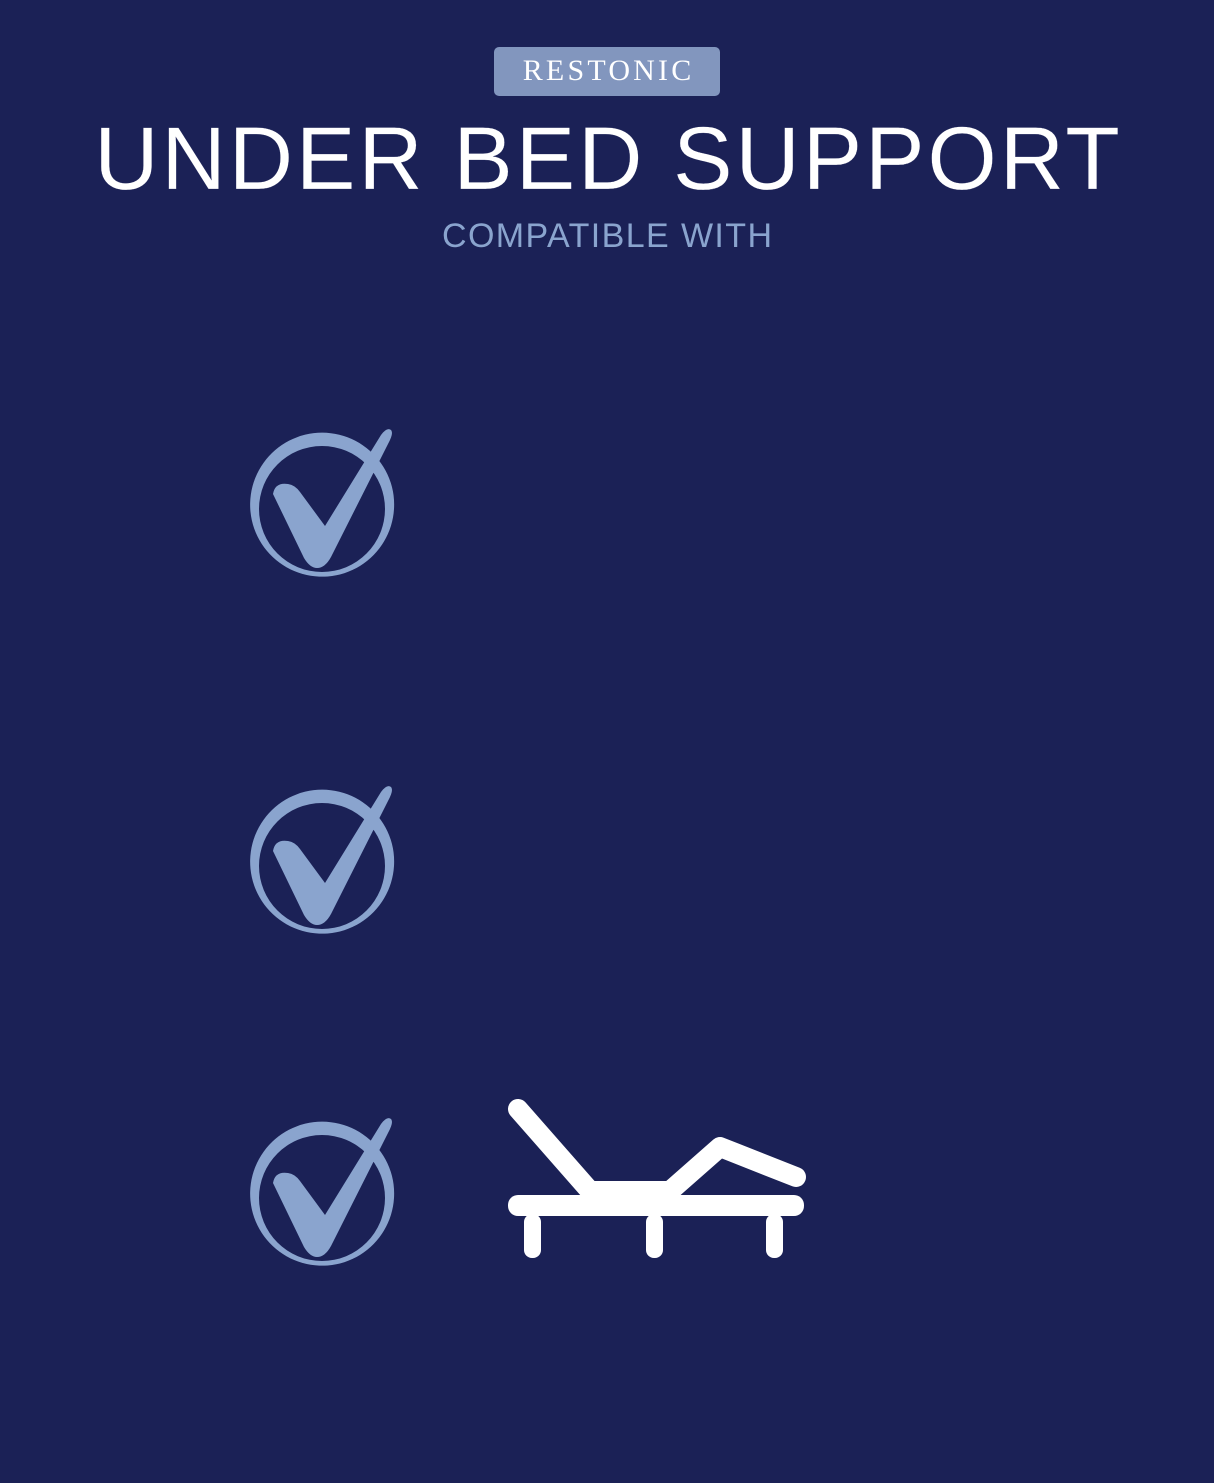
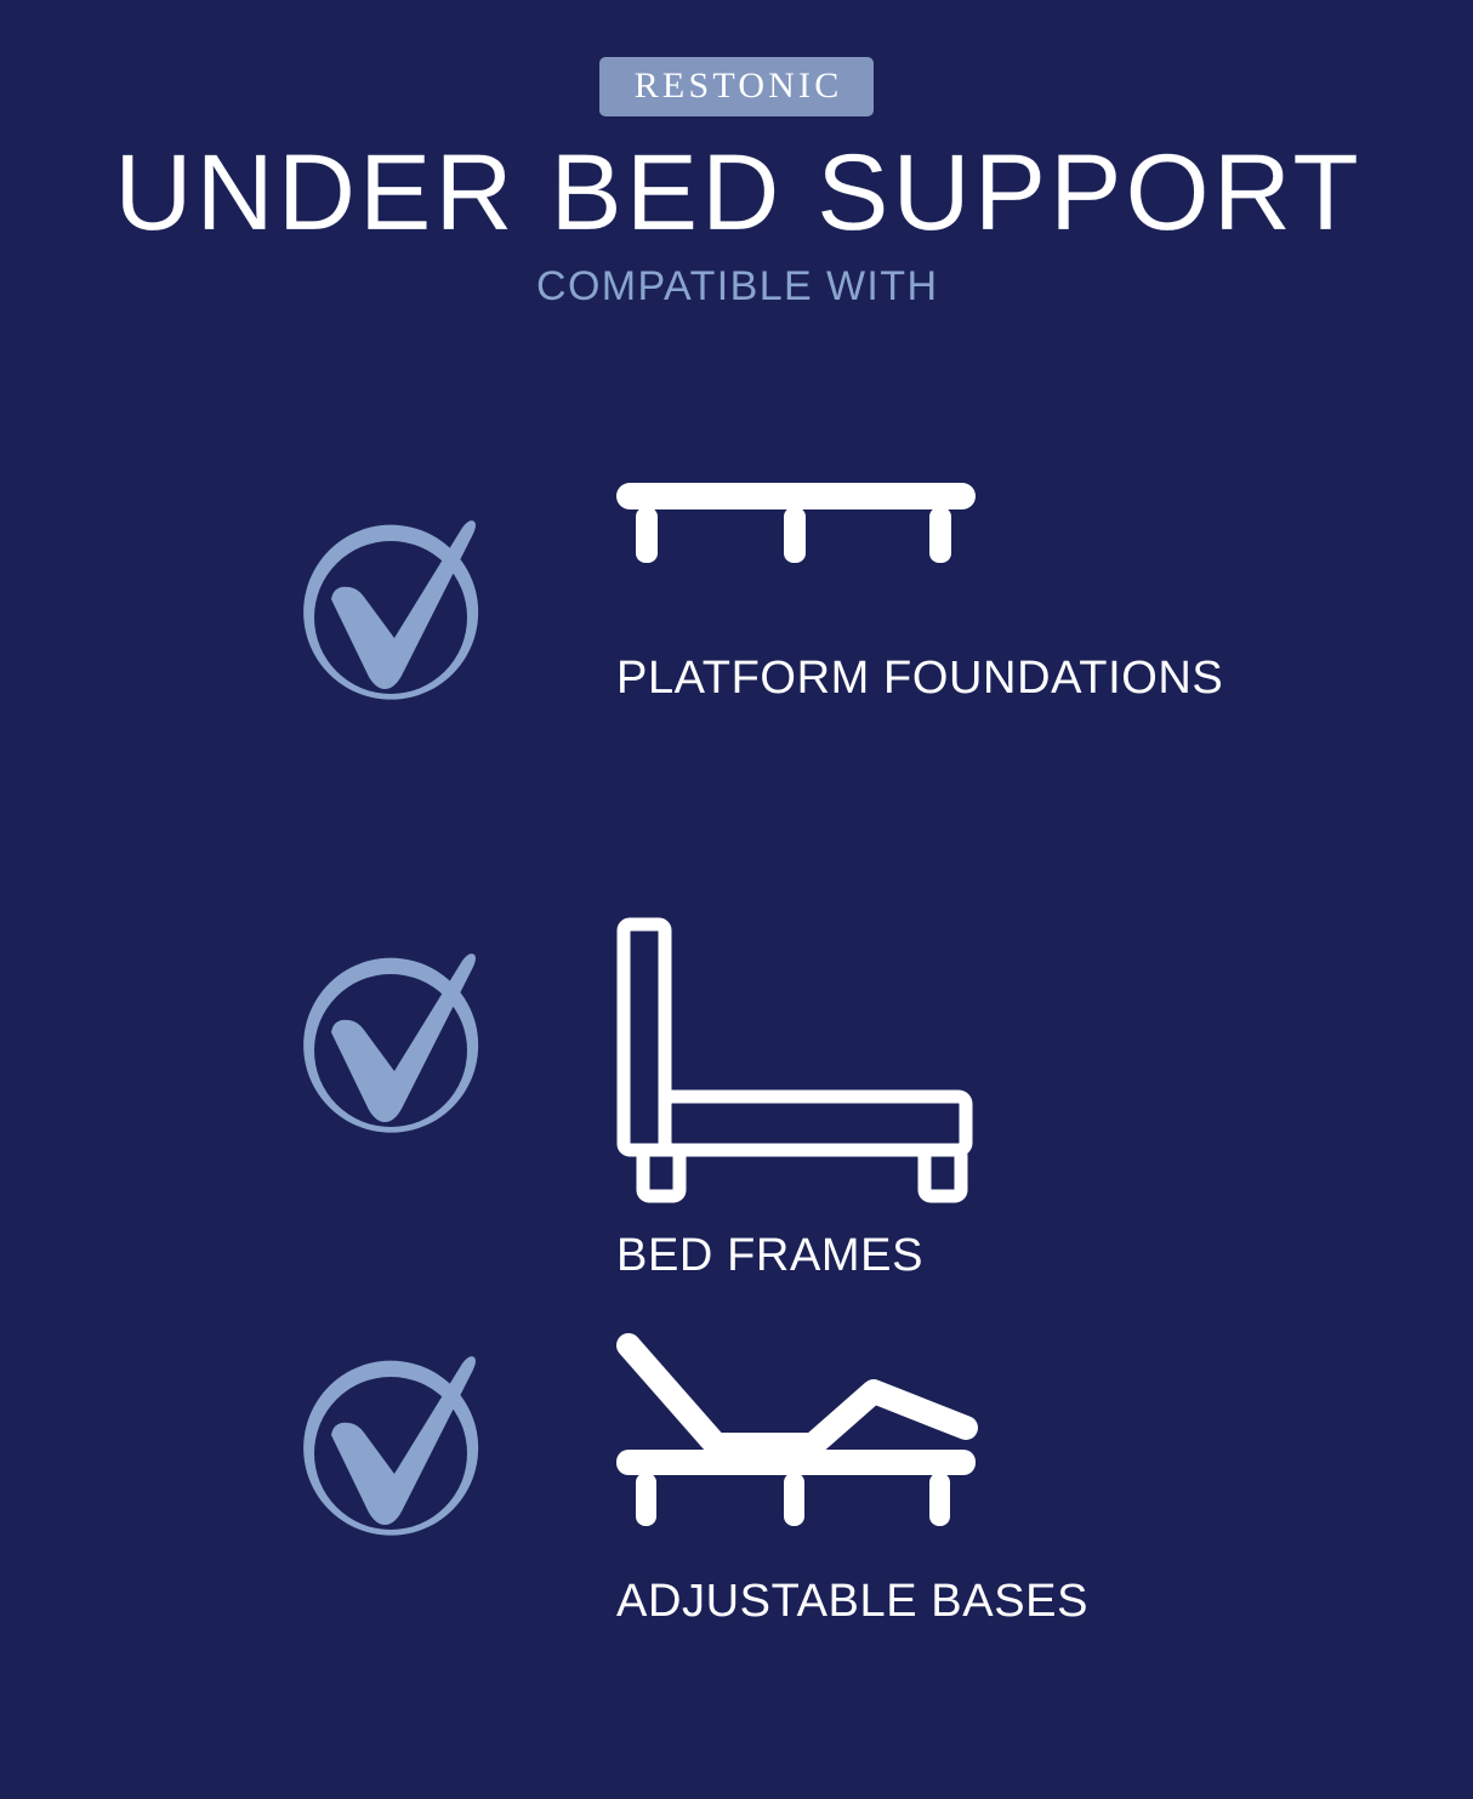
  RESTONIC
  UNDER BED SUPPORT
  COMPATIBLE WITH
+ PLATFORM FOUNDATIONS
+ BED FRAMES
+ ADJUSTABLE BASES
